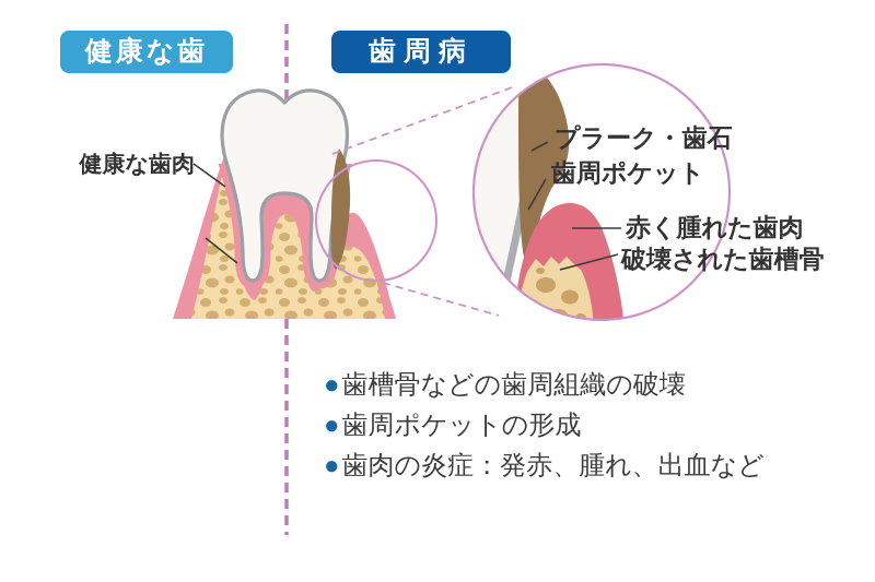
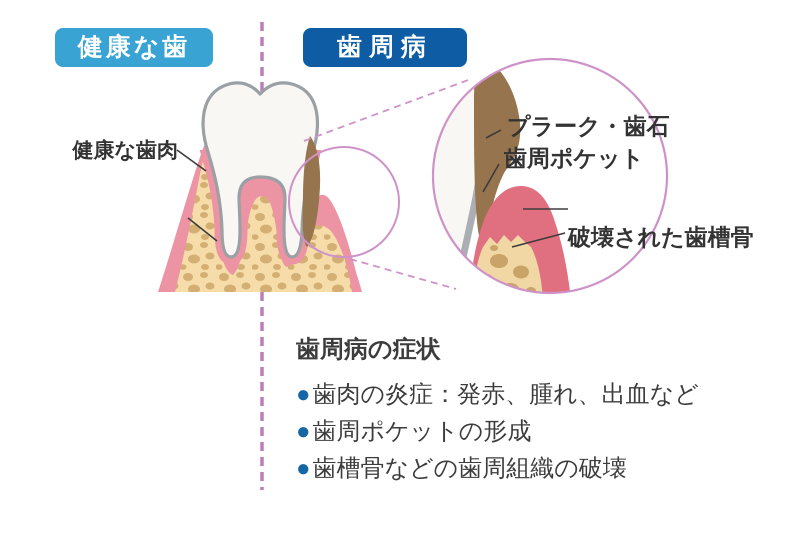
  健康な歯
  歯周病
  健康な歯肉
  プラーク・歯石
  歯周ポケット
- 赤く腫れた歯肉
  破壊された歯槽骨
+ 歯周病の症状
  ●
- 歯槽骨などの歯周組織の破壊
+ 歯肉の炎症：発赤、腫れ、出血など
  ●
  歯周ポケットの形成
  ●
- 歯肉の炎症：発赤、腫れ、出血など
+ 歯槽骨などの歯周組織の破壊
